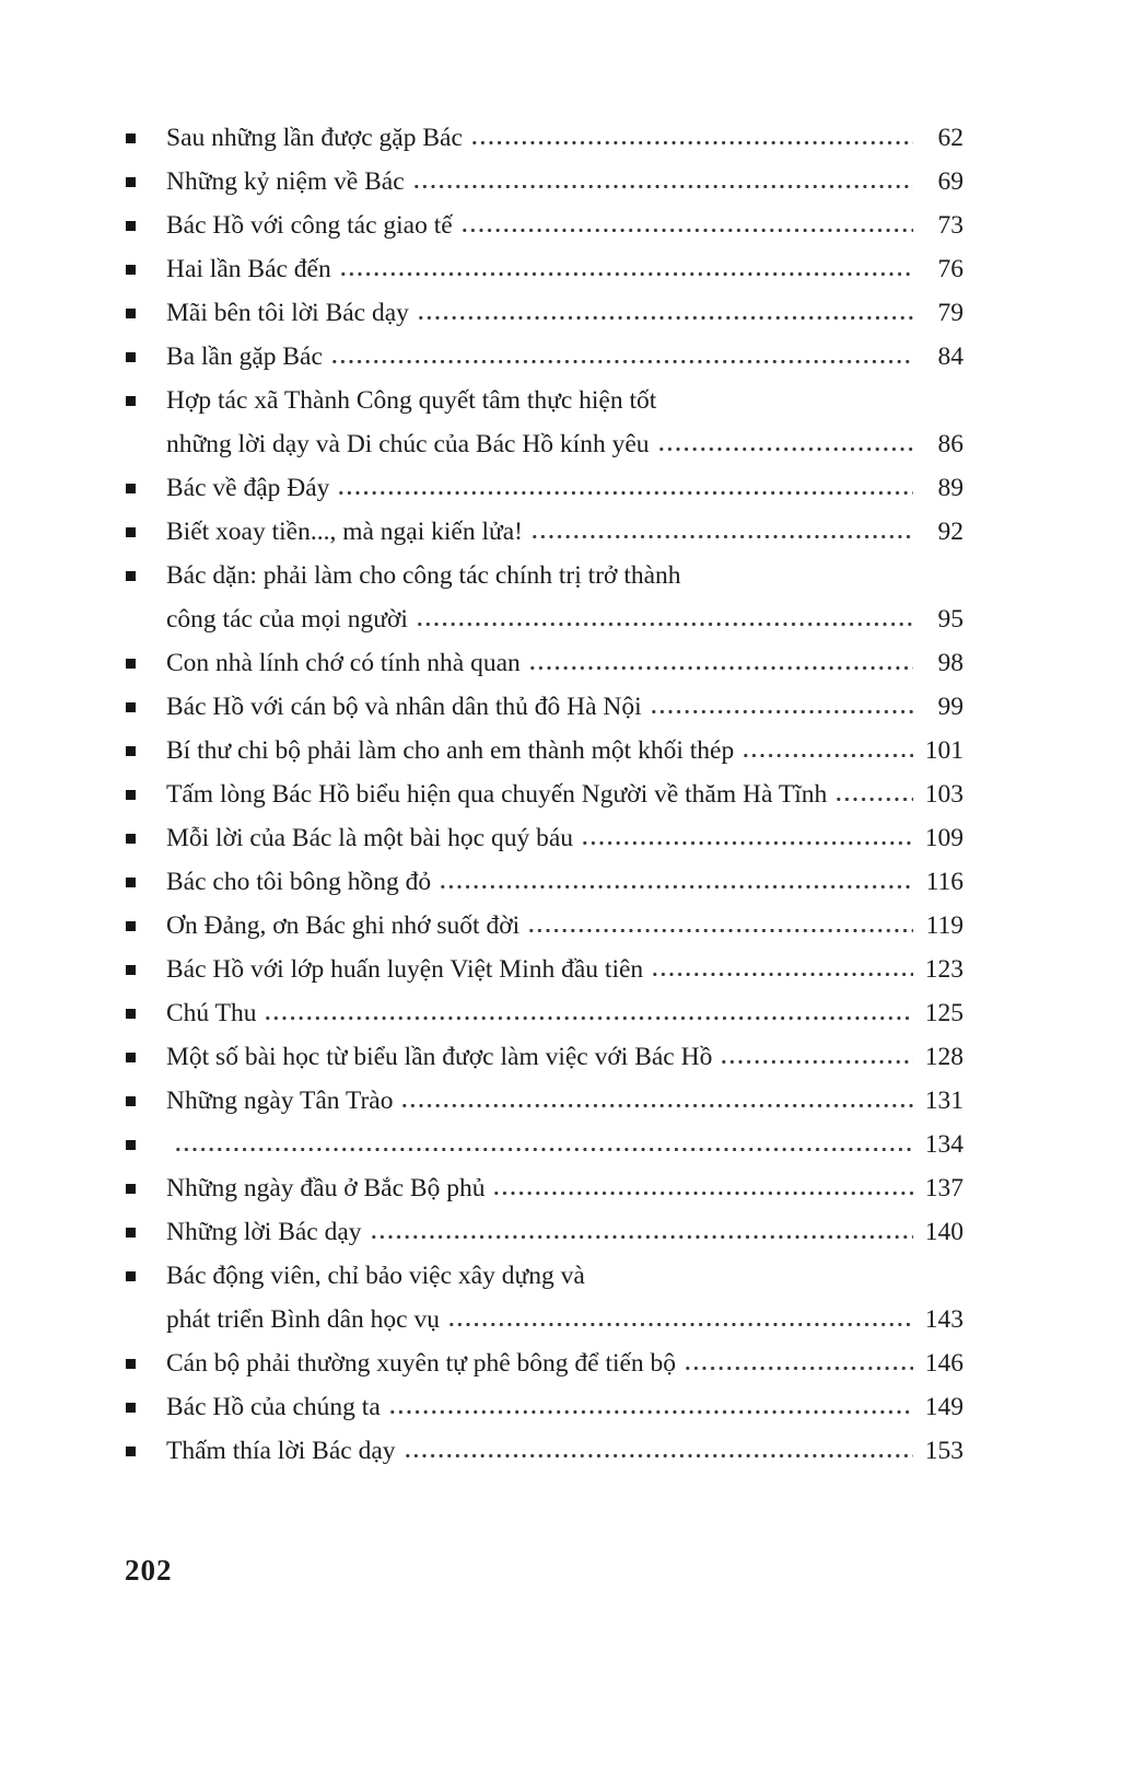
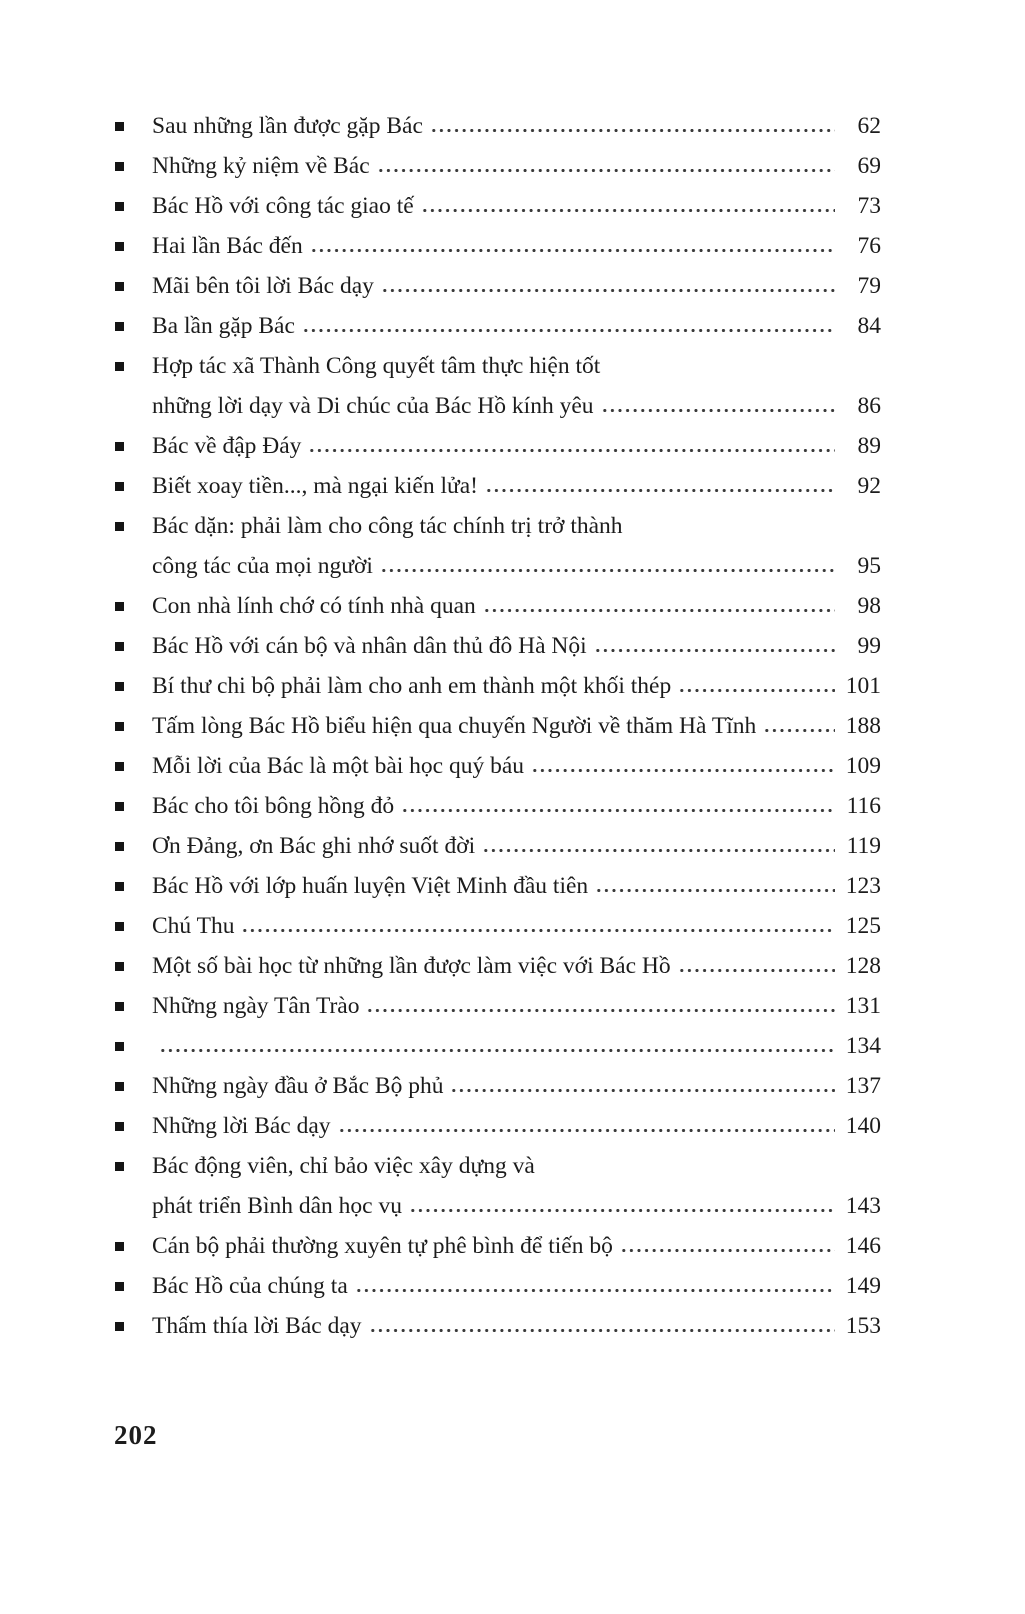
  Sau những lần được gặp Bác
  62
  Những kỷ niệm về Bác
  69
  Bác Hồ với công tác giao tế
  73
  Hai lần Bác đến
  76
  Mãi bên tôi lời Bác dạy
  79
  Ba lần gặp Bác
  84
  Hợp tác xã Thành Công quyết tâm thực hiện tốt
  những lời dạy và Di chúc của Bác Hồ kính yêu
  86
  Bác về đập Đáy
  89
  Biết xoay tiền..., mà ngại kiến lửa!
  92
  Bác dặn: phải làm cho công tác chính trị trở thành
  công tác của mọi người
  95
  Con nhà lính chớ có tính nhà quan
  98
  Bác Hồ với cán bộ và nhân dân thủ đô Hà Nội
  99
  Bí thư chi bộ phải làm cho anh em thành một khối thép
  101
  Tấm lòng Bác Hồ biểu hiện qua chuyến Người về thăm Hà Tĩnh
- 103
+ 188
  Mỗi lời của Bác là một bài học quý báu
  109
  Bác cho tôi bông hồng đỏ
  116
  Ơn Đảng, ơn Bác ghi nhớ suốt đời
  119
  Bác Hồ với lớp huấn luyện Việt Minh đầu tiên
  123
  Chú Thu
  125
- Một số bài học từ biểu lần được làm việc với Bác Hồ
+ Một số bài học từ những lần được làm việc với Bác Hồ
  128
  Những ngày Tân Trào
  131
  134
  Những ngày đầu ở Bắc Bộ phủ
  137
  Những lời Bác dạy
  140
  Bác động viên, chỉ bảo việc xây dựng và
  phát triển Bình dân học vụ
  143
- Cán bộ phải thường xuyên tự phê bông để tiến bộ
+ Cán bộ phải thường xuyên tự phê bình để tiến bộ
  146
  Bác Hồ của chúng ta
  149
  Thấm thía lời Bác dạy
  153
  202
